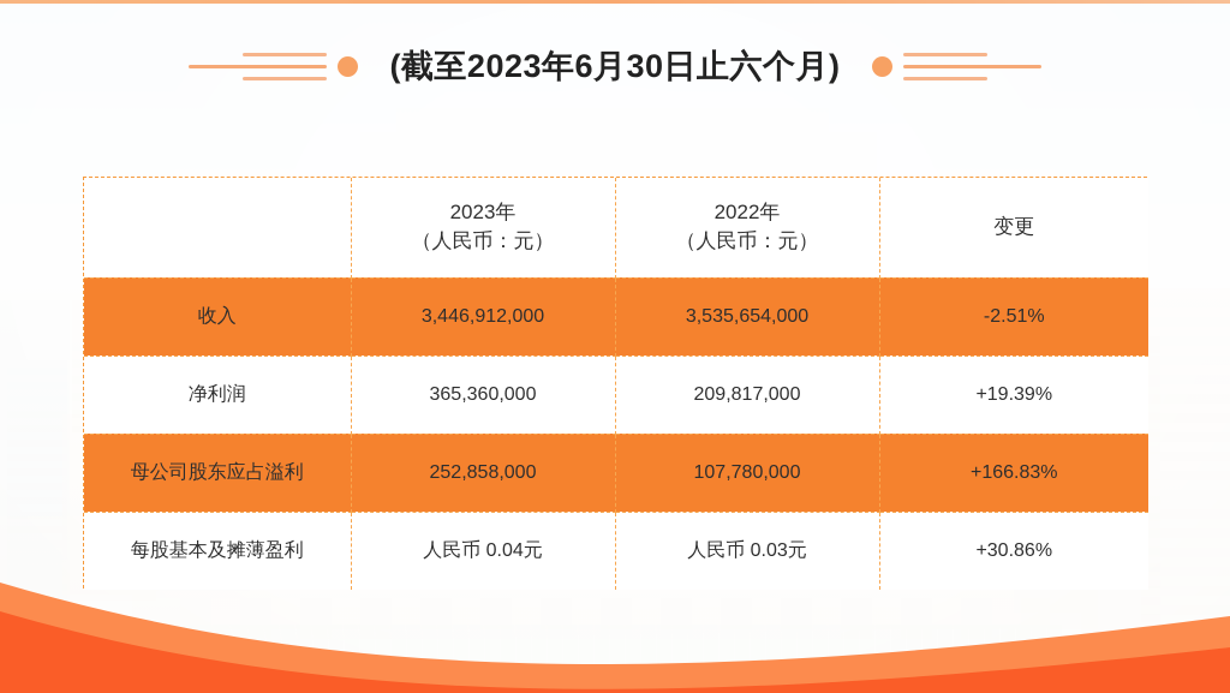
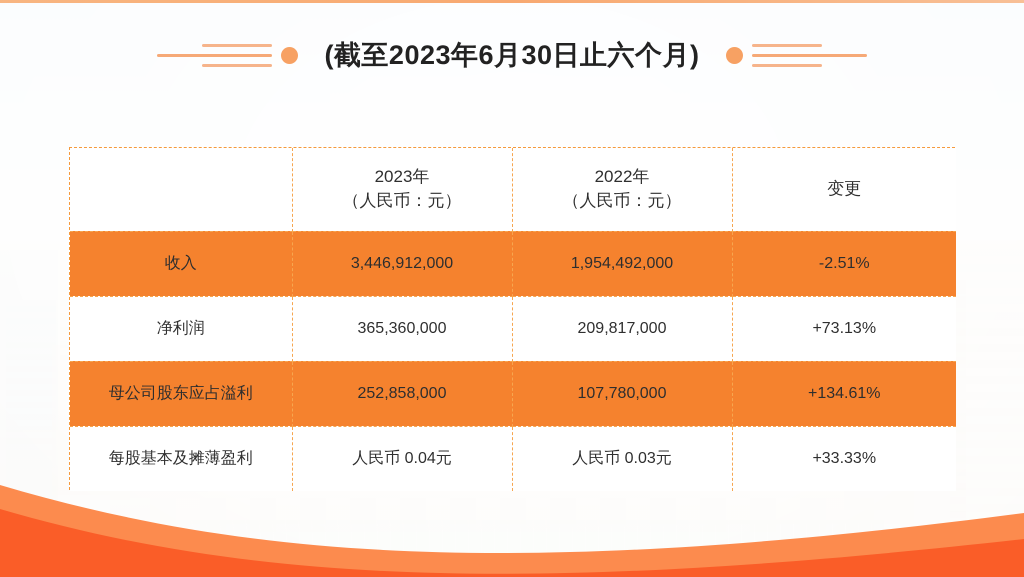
  (截至2023年6月30日止六个月)
  	2023年 （人民币：元）	2022年 （人民币：元）	变更
- 收入	3,446,912,000	3,535,654,000	-2.51%
+ 收入	3,446,912,000	1,954,492,000	-2.51%
- 净利润	365,360,000	209,817,000	+19.39%
+ 净利润	365,360,000	209,817,000	+73.13%
- 母公司股东应占溢利	252,858,000	107,780,000	+166.83%
+ 母公司股东应占溢利	252,858,000	107,780,000	+134.61%
- 每股基本及摊薄盈利	人民币 0.04元	人民币 0.03元	+30.86%
+ 每股基本及摊薄盈利	人民币 0.04元	人民币 0.03元	+33.33%
